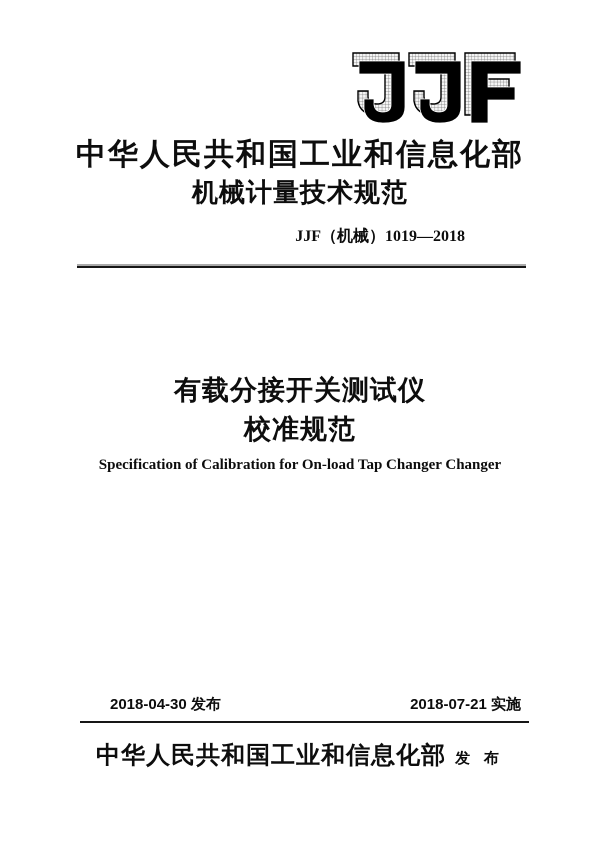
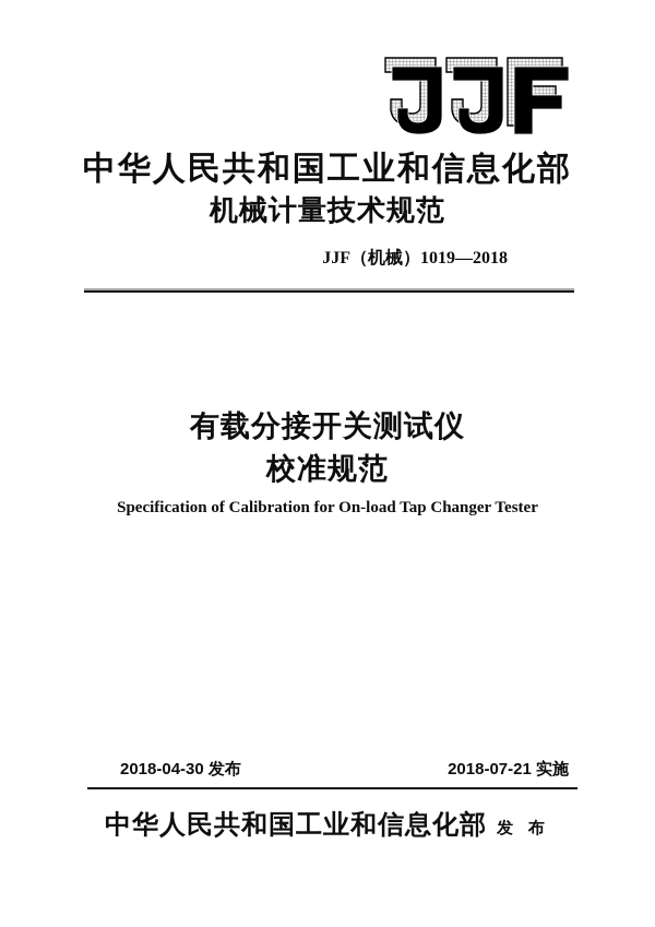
  中华人民共和国工业和信息化部
  机械计量技术规范
  JJF（机械）1019—2018
  有载分接开关测试仪
  校准规范
- Specification of Calibration for On-load Tap Changer Changer
+ Specification of Calibration for On-load Tap Changer Tester
  2018-04-30 发布
  2018-07-21 实施
  中华人民共和国工业和信息化部 发 布
